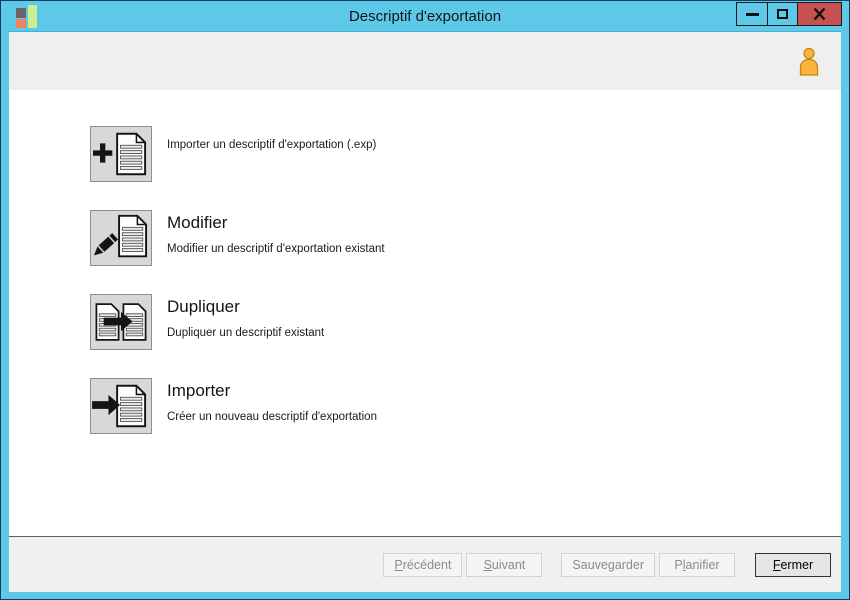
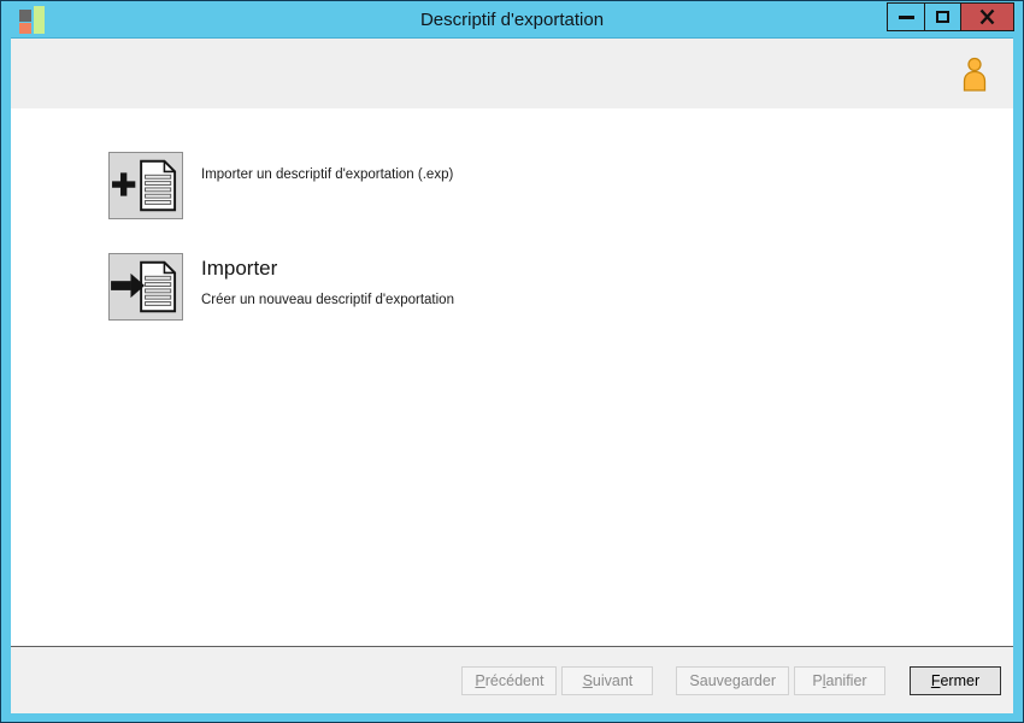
  Descriptif d'exportation
  Importer un descriptif d'exportation (.exp)
- Modifier
- Modifier un descriptif d'exportation existant
- Dupliquer
- Dupliquer un descriptif existant
  Importer
  Créer un nouveau descriptif d'exportation
  Précédent
  Suivant
  Sauvegarder
  Planifier
  Fermer
